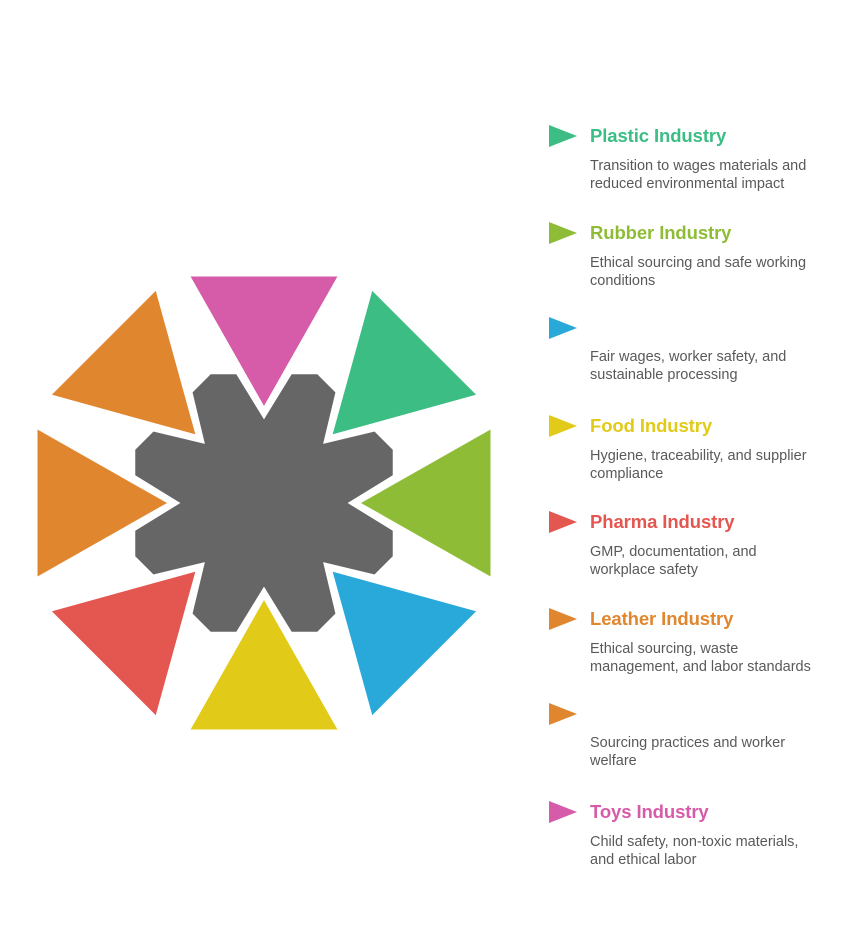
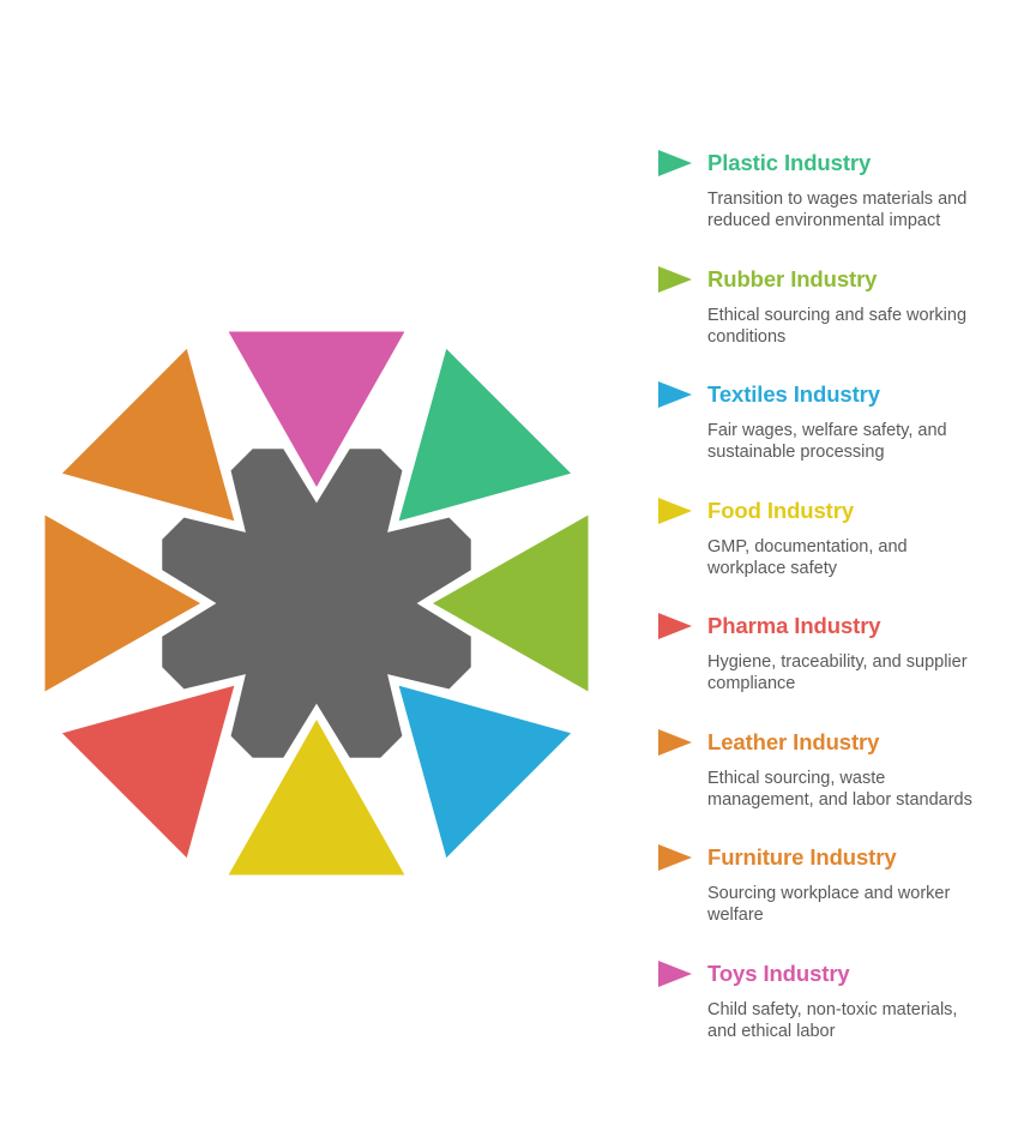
  Plastic Industry
  Transition to wages materials and reduced environmental impact
  Rubber Industry
  Ethical sourcing and safe working conditions
+ Textiles Industry
- Fair wages, worker safety, and sustainable processing
+ Fair wages, welfare safety, and sustainable processing
  Food Industry
- Hygiene, traceability, and supplier compliance
+ GMP, documentation, and workplace safety
  Pharma Industry
- GMP, documentation, and workplace safety
+ Hygiene, traceability, and supplier compliance
  Leather Industry
  Ethical sourcing, waste management, and labor standards
+ Furniture Industry
- Sourcing practices and worker welfare
+ Sourcing workplace and worker welfare
  Toys Industry
  Child safety, non-toxic materials, and ethical labor
